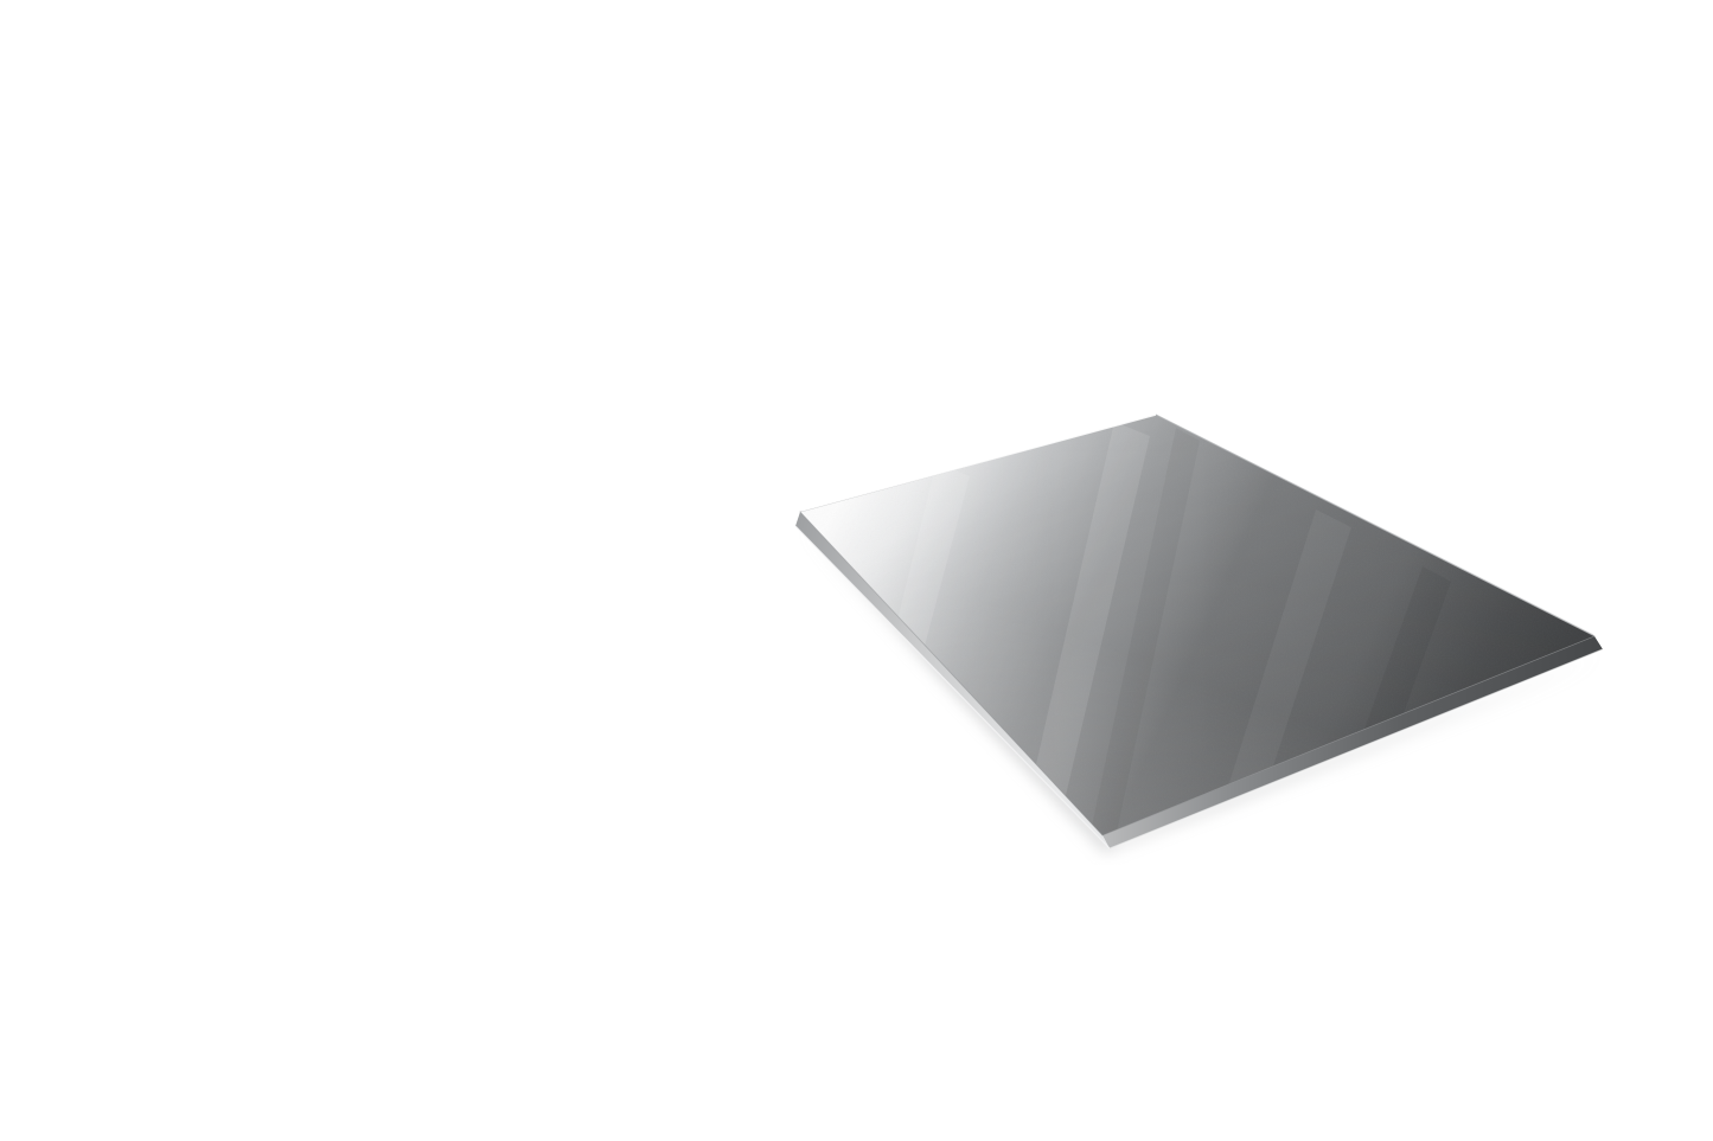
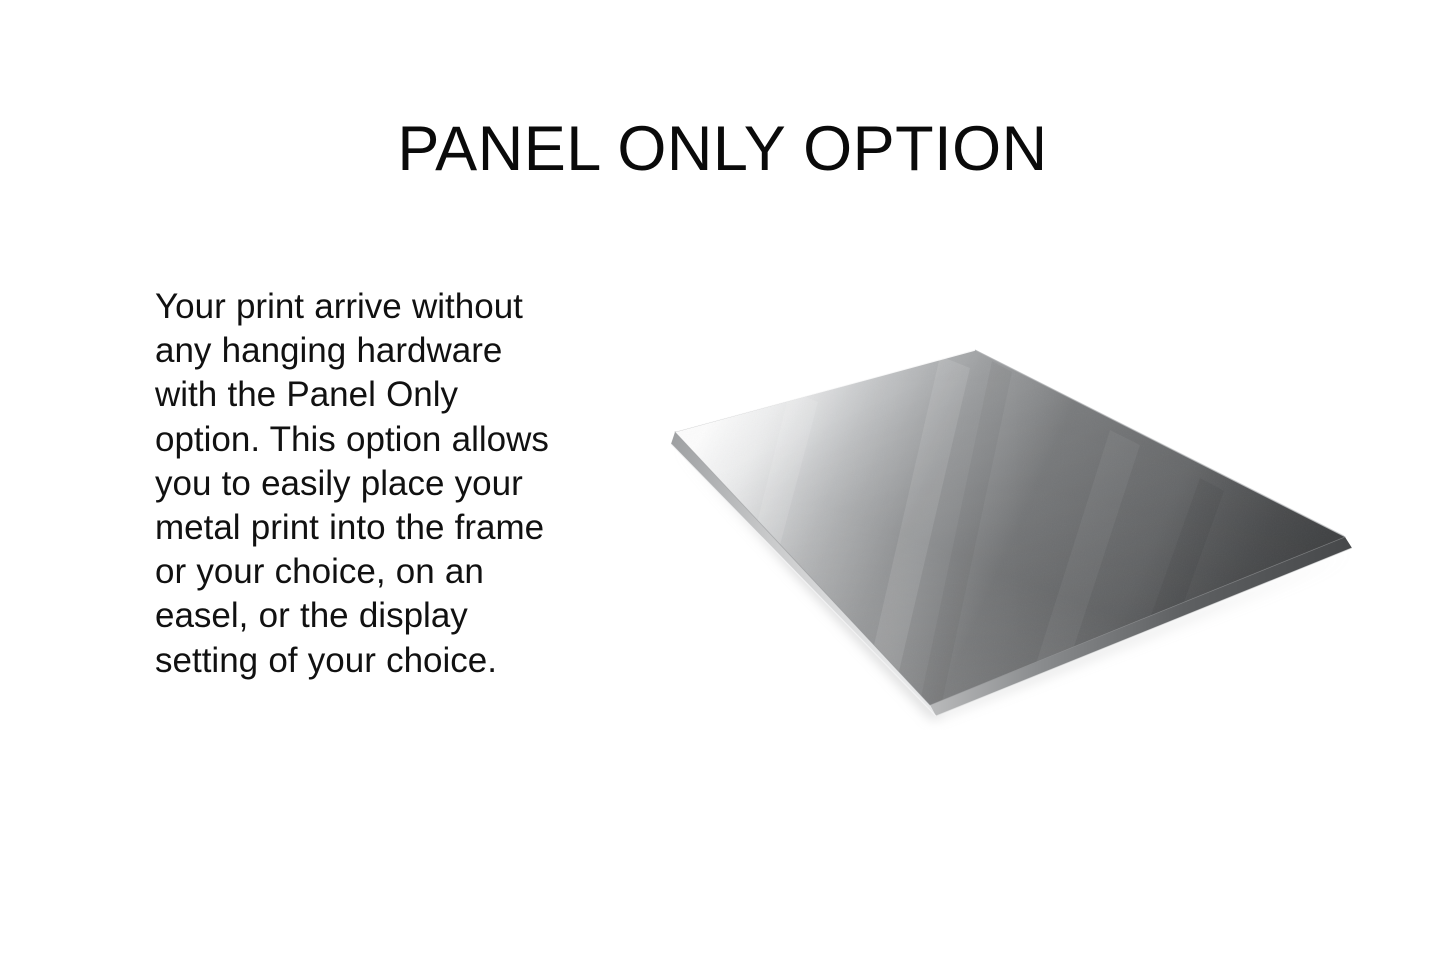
+ PANEL ONLY OPTION
+ Your print arrive without any hanging hardware with the Panel Only option. This option allows you to easily place your metal print into the frame or your choice, on an easel, or the display setting of your choice.
